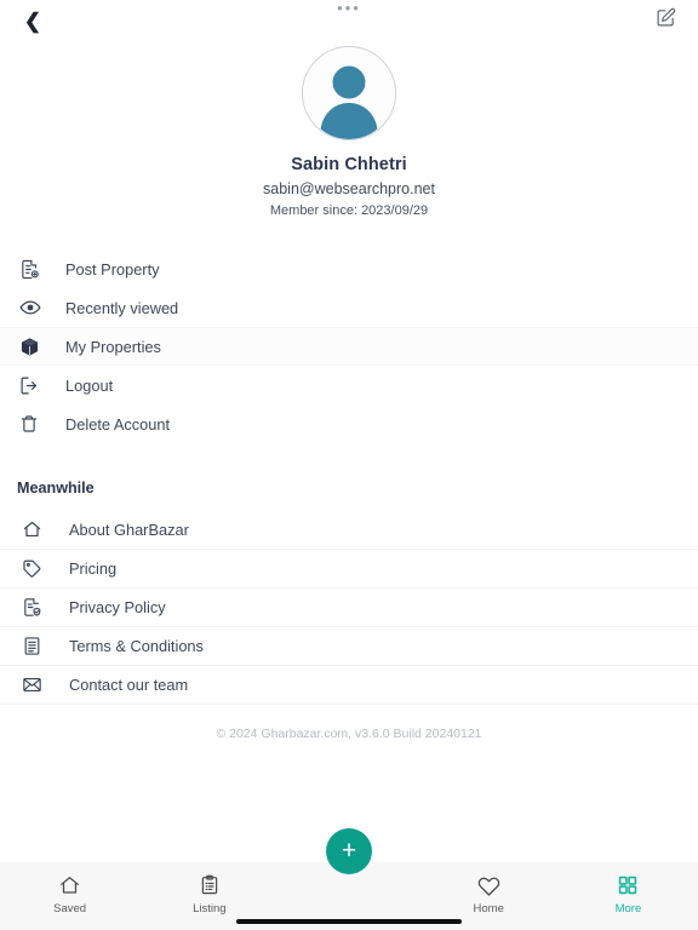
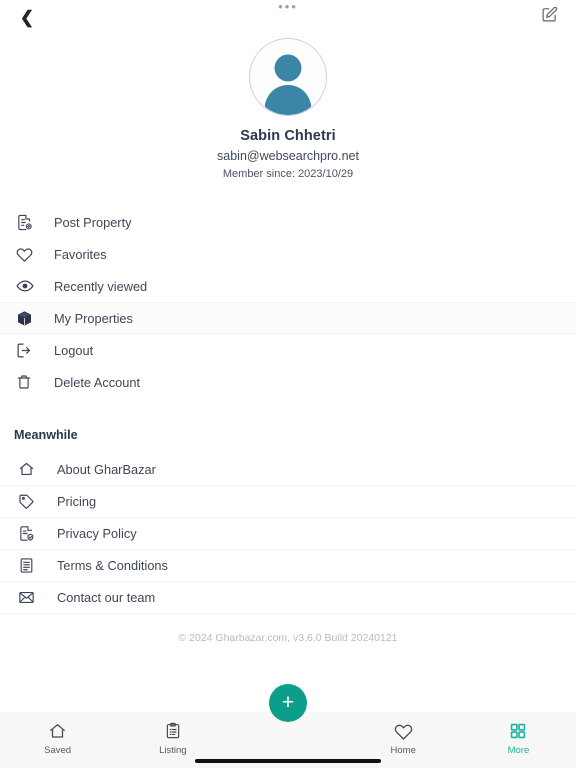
  •••
  ❮
  Sabin Chhetri
  sabin@websearchpro.net
- Member since: 2023/09/29
+ Member since: 2023/10/29
  Post Property
+ Favorites
  Recently viewed
  My Properties
  Logout
  Delete Account
  Meanwhile
  About GharBazar
  Pricing
  Privacy Policy
  Terms & Conditions
  Contact our team
  © 2024 Gharbazar.com, v3.6.0 Build 20240121
  +
  Saved
  Listing
  Home
  More
